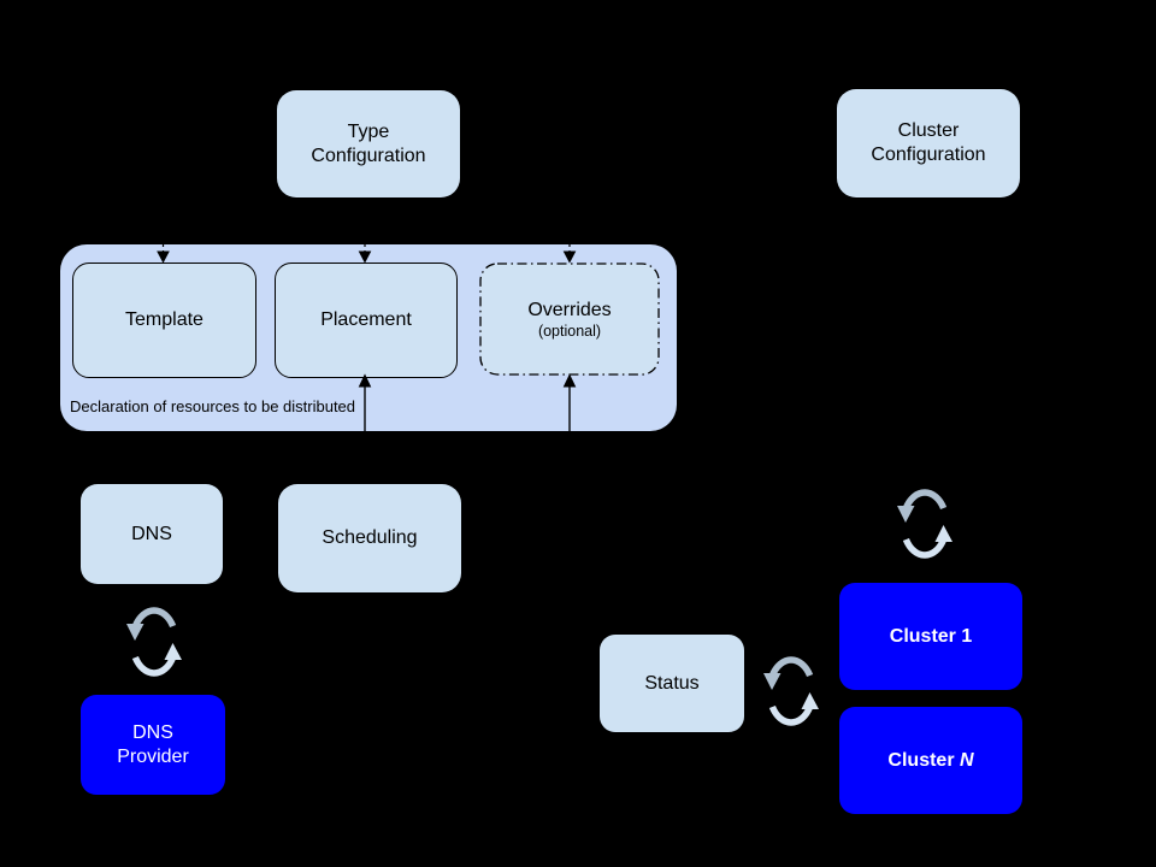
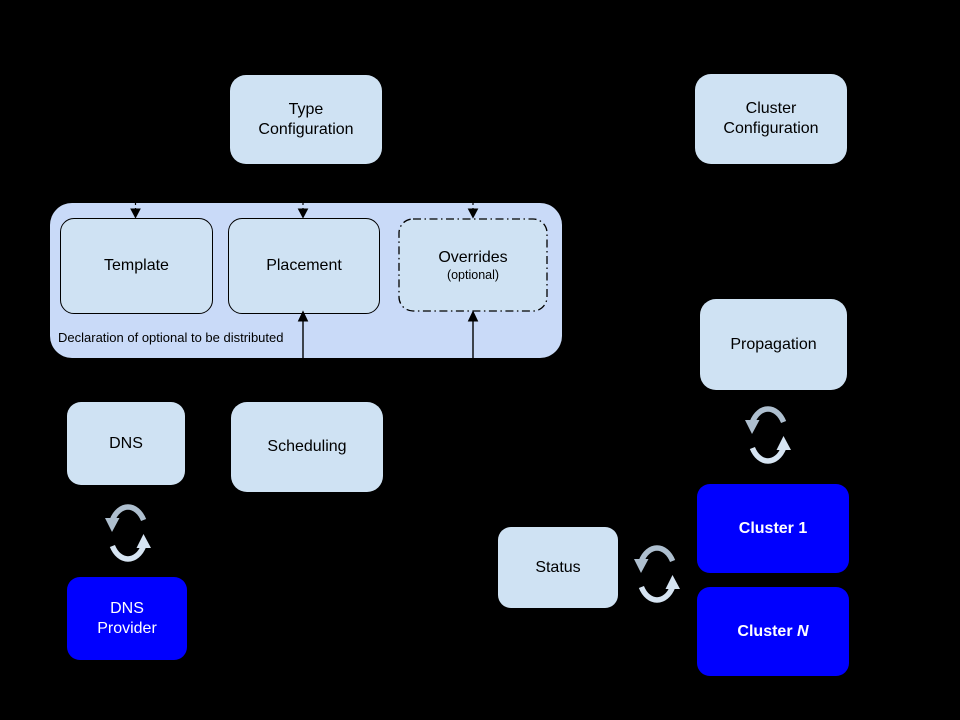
  Type
  Configuration
  Cluster
  Configuration
  Template
  Placement
  Overrides
  (optional)
- Declaration of resources to be distributed
+ Declaration of optional to be distributed
  DNS
  Scheduling
  DNS
  Provider
+ Propagation
  Cluster 1
  Cluster N
  Status
